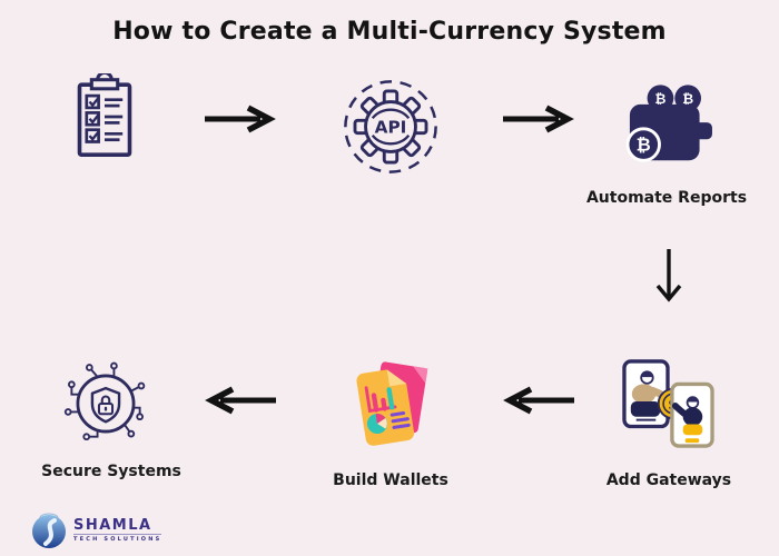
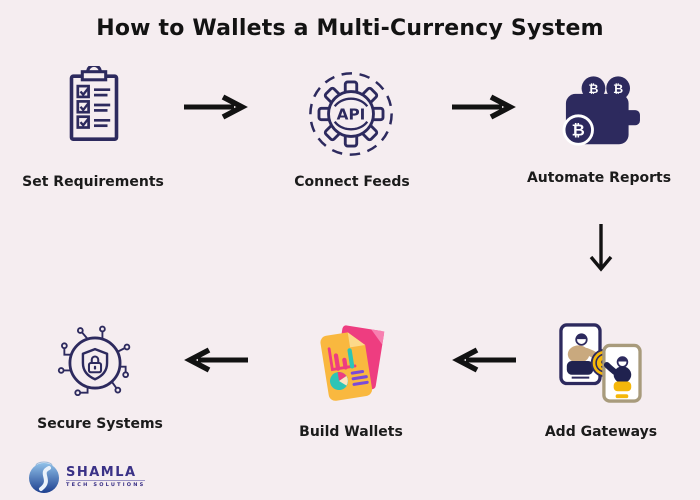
- How to Create a Multi-Currency System
+ How to Wallets a Multi-Currency System
  API
  ₿
  ₿
  ₿
+ Set Requirements
+ Connect Feeds
  Automate Reports
  Add Gateways
  Build Wallets
  Secure Systems
  SHAMLA
